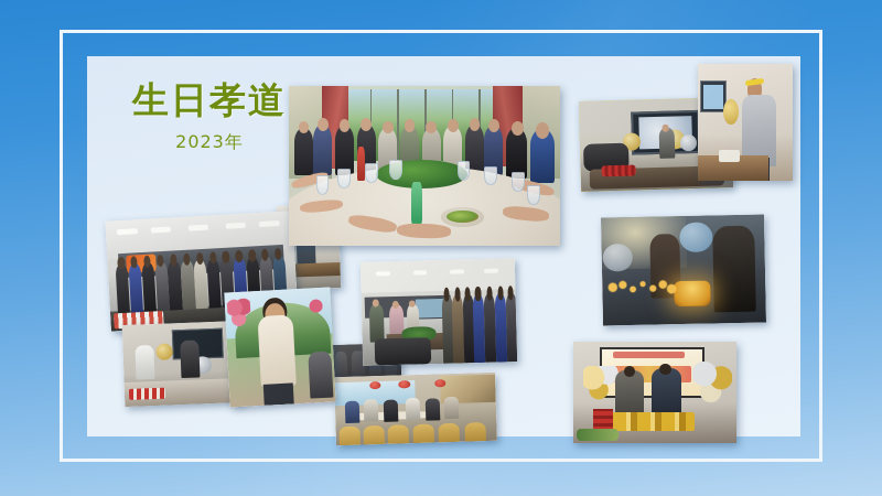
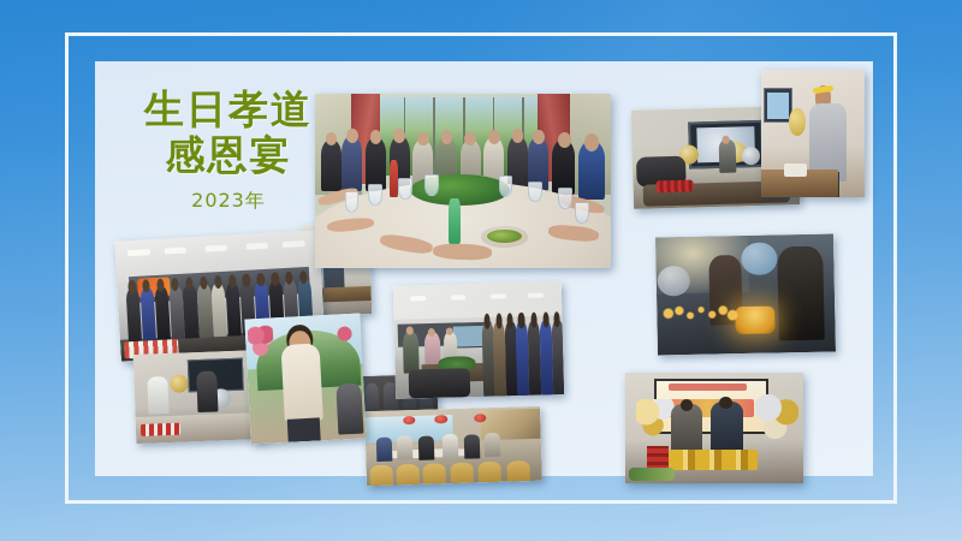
  生日孝道
+ 感恩宴
  2023年
